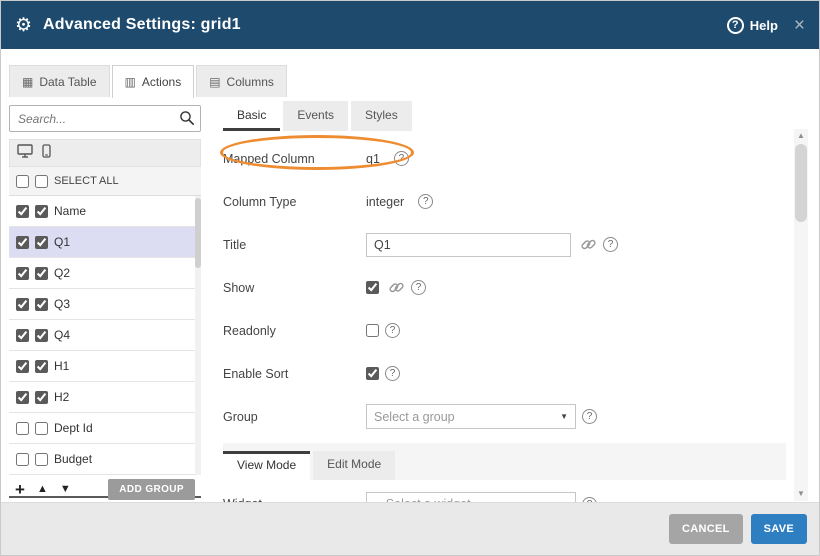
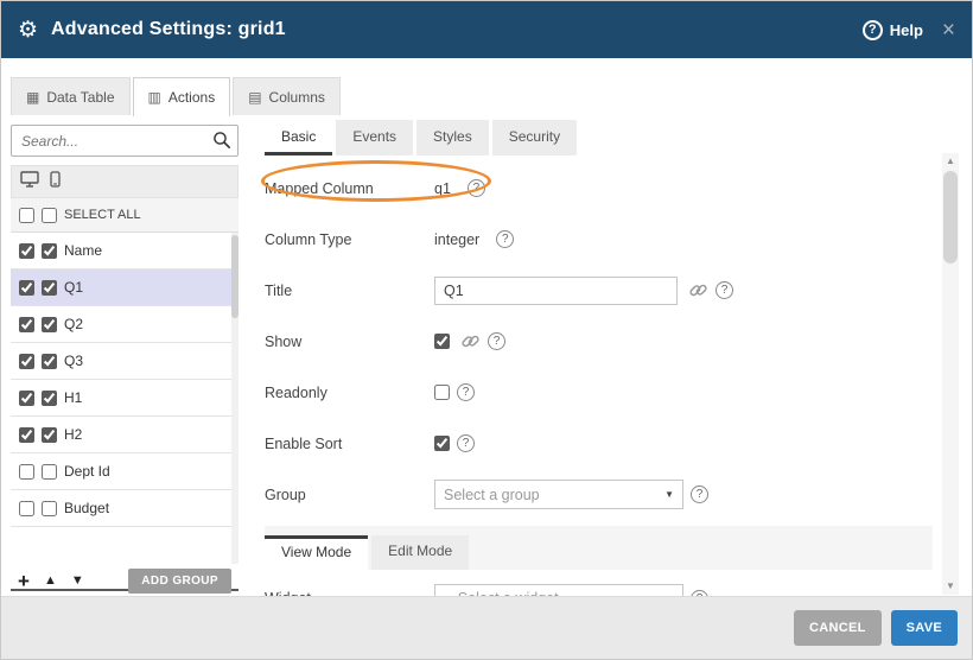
  ⚙
  Advanced Settings: grid1
  ?
  Help
  ×
  ▦
  Data Table
  ▥
  Actions
  ▤
  Columns
  Search...
  SELECT ALL
  Name
  Q1
  Q2
  Q3
- Q4
  H1
  H2
  Dept Id
  Budget
  +
  ▲
  ▼
  ADD GROUP
  Basic
  Events
  Styles
+ Security
  Mapped Column
  q1
  ?
  Column Type
  integer
  ?
  Title
  Q1
  ?
  Show
  ?
  Readonly
  ?
  Enable Sort
  ?
  Group
  Select a group
  ▼
  ?
  View Mode
  Edit Mode
  ▲
  ▼
  CANCEL
  SAVE
